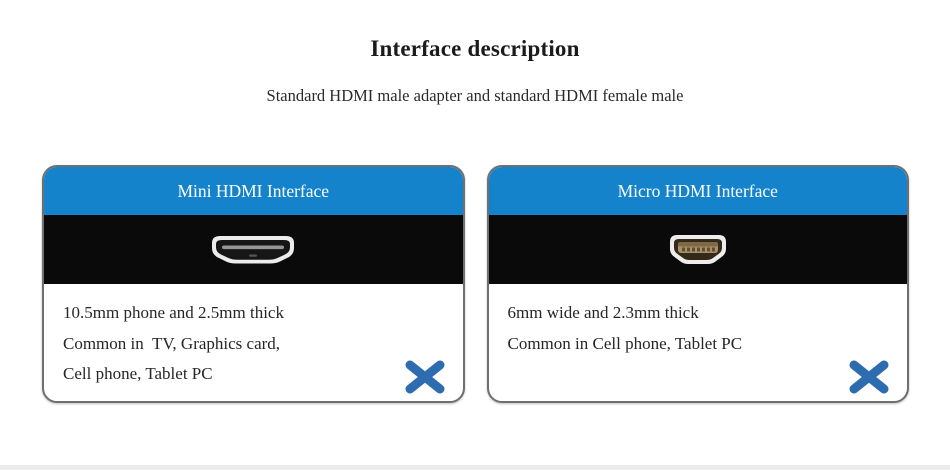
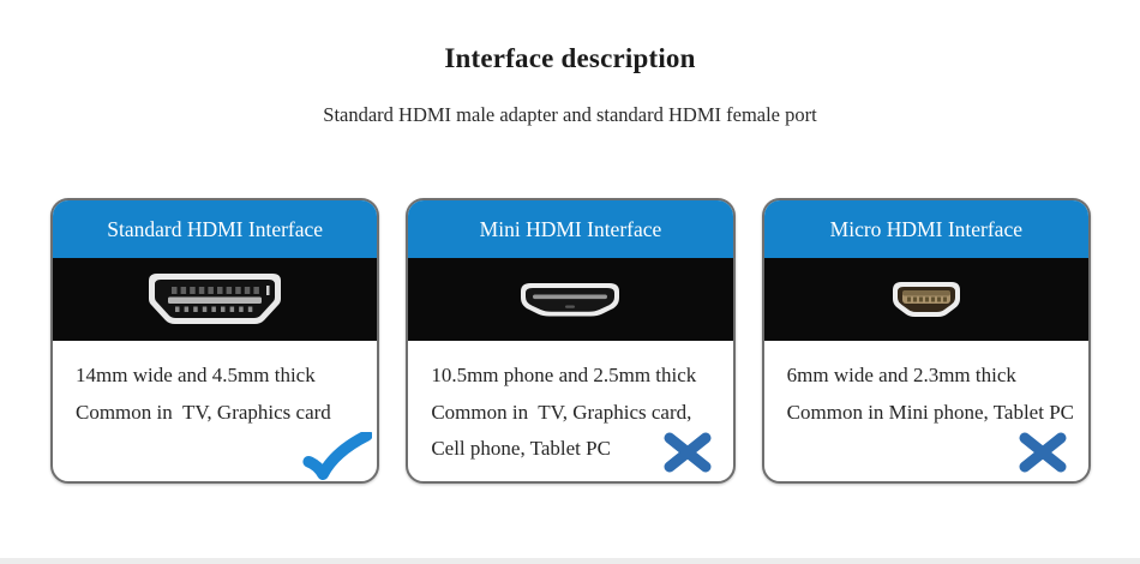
  Interface description
- Standard HDMI male adapter and standard HDMI female male
+ Standard HDMI male adapter and standard HDMI female port
+ Standard HDMI Interface
+ 14mm wide and 4.5mm thick
+ Common in TV, Graphics card
  Mini HDMI Interface
  10.5mm phone and 2.5mm thick
  Common in TV, Graphics card,
  Cell phone, Tablet PC
  Micro HDMI Interface
  6mm wide and 2.3mm thick
- Common in Cell phone, Tablet PC
+ Common in Mini phone, Tablet PC
